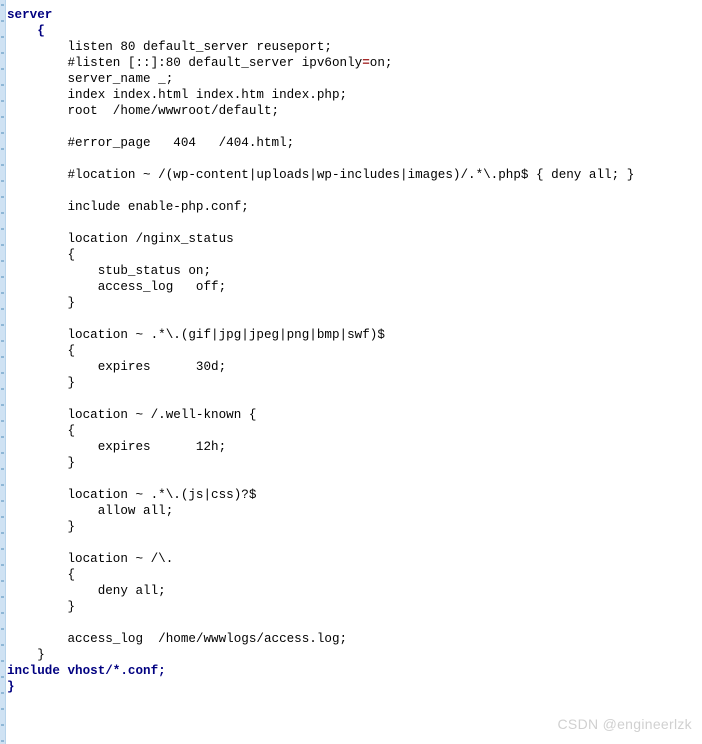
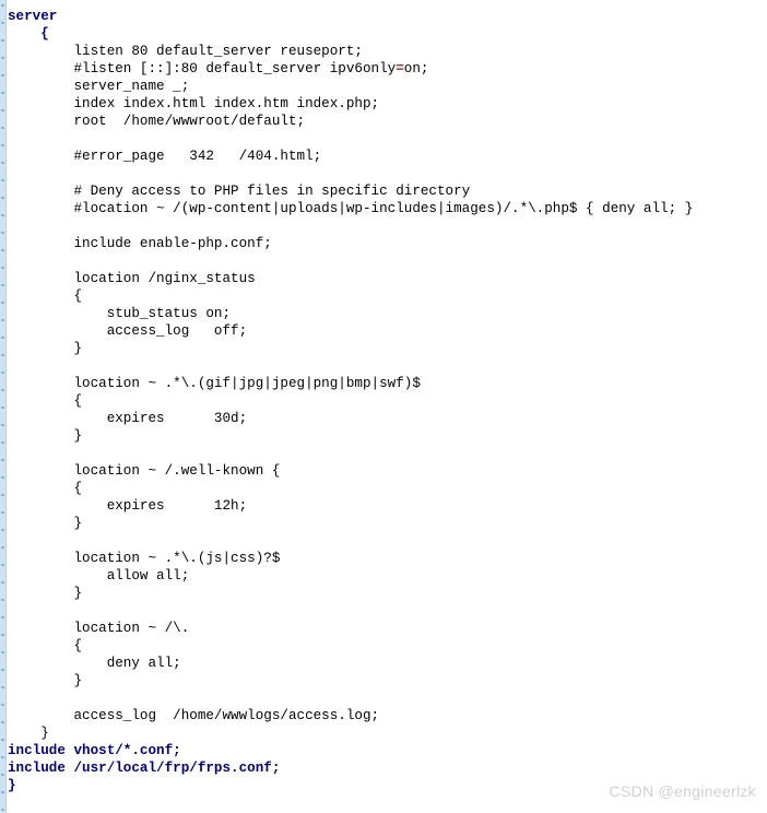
  server
  {
  listen 80 default_server reuseport;
  #listen [::]:80 default_server ipv6only=on;
  server_name _;
  index index.html index.htm index.php;
  root /home/wwwroot/default;
- #error_page 404 /404.html;
+ #error_page 342 /404.html;
+ # Deny access to PHP files in specific directory
  #location ~ /(wp-content|uploads|wp-includes|images)/.*\.php$ { deny all; }
  include enable-php.conf;
  location /nginx_status
  {
  stub_status on;
  access_log off;
  }
  location ~ .*\.(gif|jpg|jpeg|png|bmp|swf)$
  {
  expires 30d;
  }
  location ~ /.well-known {
  {
  expires 12h;
  }
  location ~ .*\.(js|css)?$
  allow all;
  }
  location ~ /\.
  {
  deny all;
  }
  access_log /home/wwwlogs/access.log;
  }
  include vhost/*.conf;
+ include /usr/local/frp/frps.conf;
  }
  CSDN @engineerlzk
